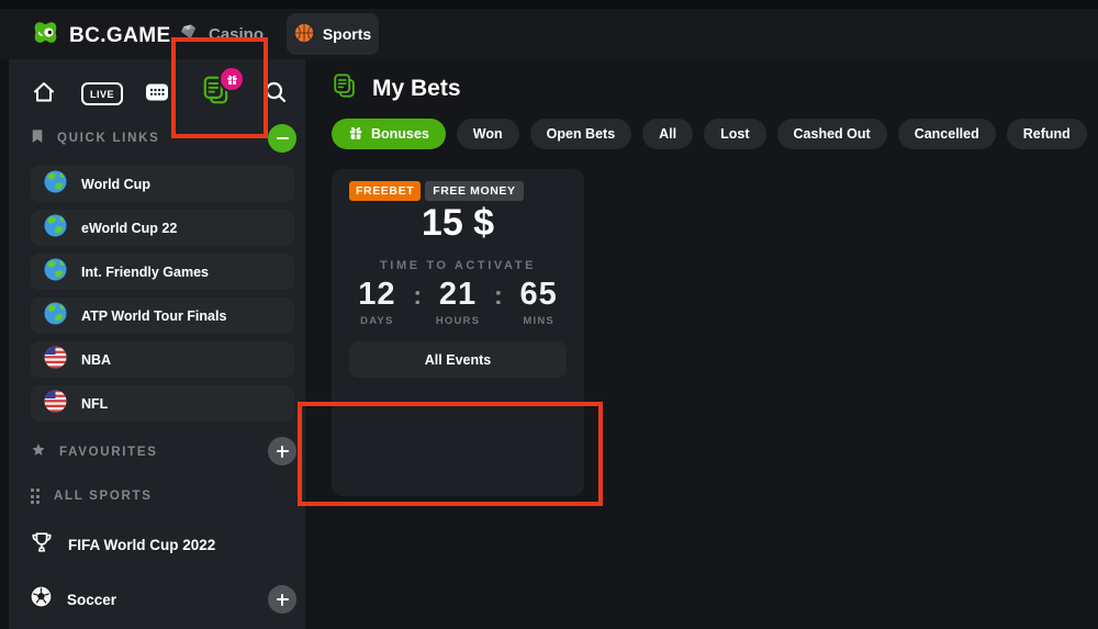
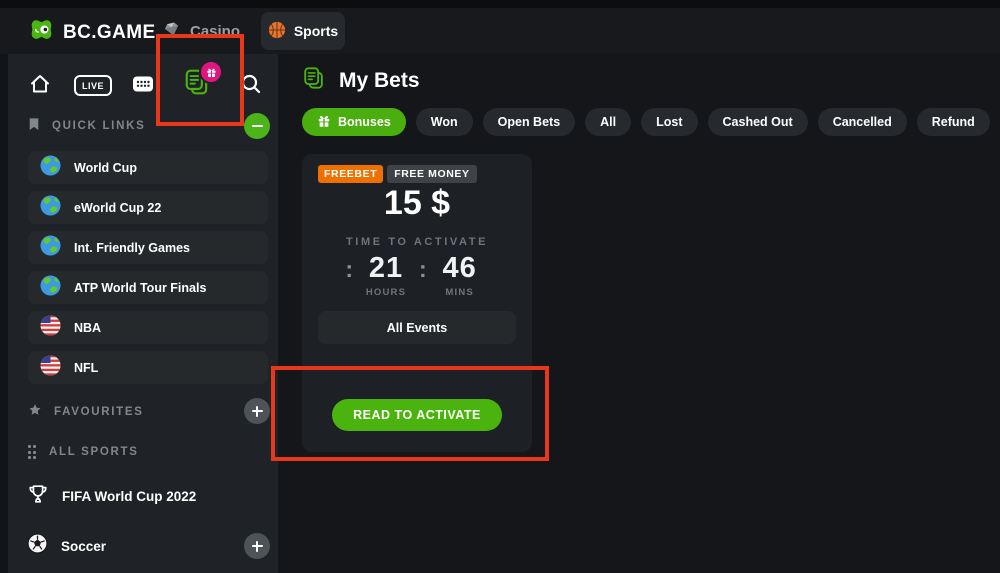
  BC.GAME
  Casino
  Sports
  LIVE
  QUICK LINKS
  World Cup
  eWorld Cup 22
  Int. Friendly Games
  ATP World Tour Finals
  NBA
  NFL
  FAVOURITES
  ALL SPORTS
  FIFA World Cup 2022
  Soccer
  My Bets
  Bonuses
  Won
  Open Bets
  All
  Lost
  Cashed Out
  Cancelled
  Refund
  FREEBET
  FREE MONEY
  15 $
  TIME TO ACTIVATE
- 12
- DAYS
  :
  21
  HOURS
  :
- 65
+ 46
  MINS
  All Events
+ READ TO ACTIVATE
